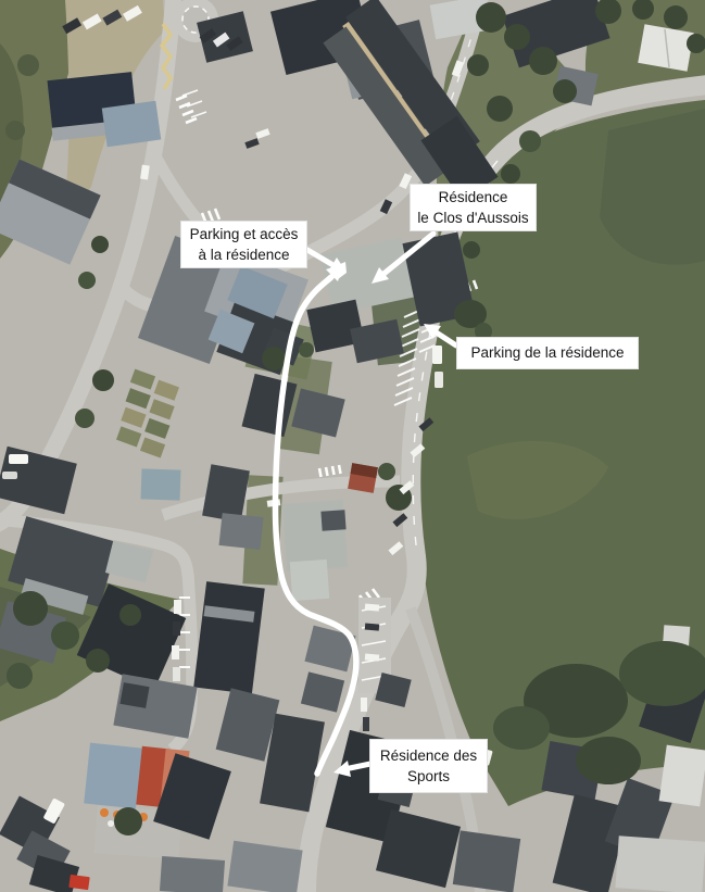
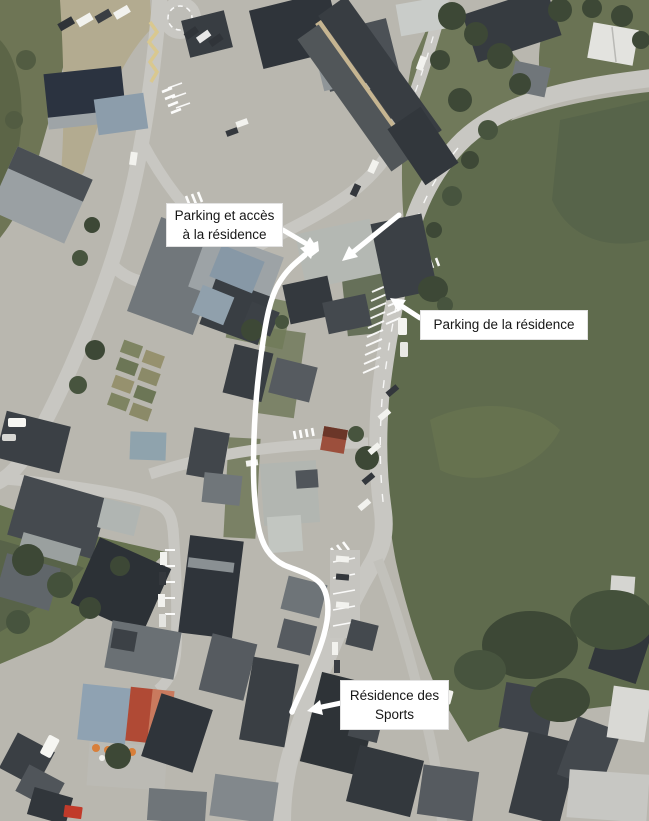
- Résidence
- le Clos d'Aussois
  Parking et accès
  à la résidence
  Parking de la résidence
  Résidence des
  Sports
